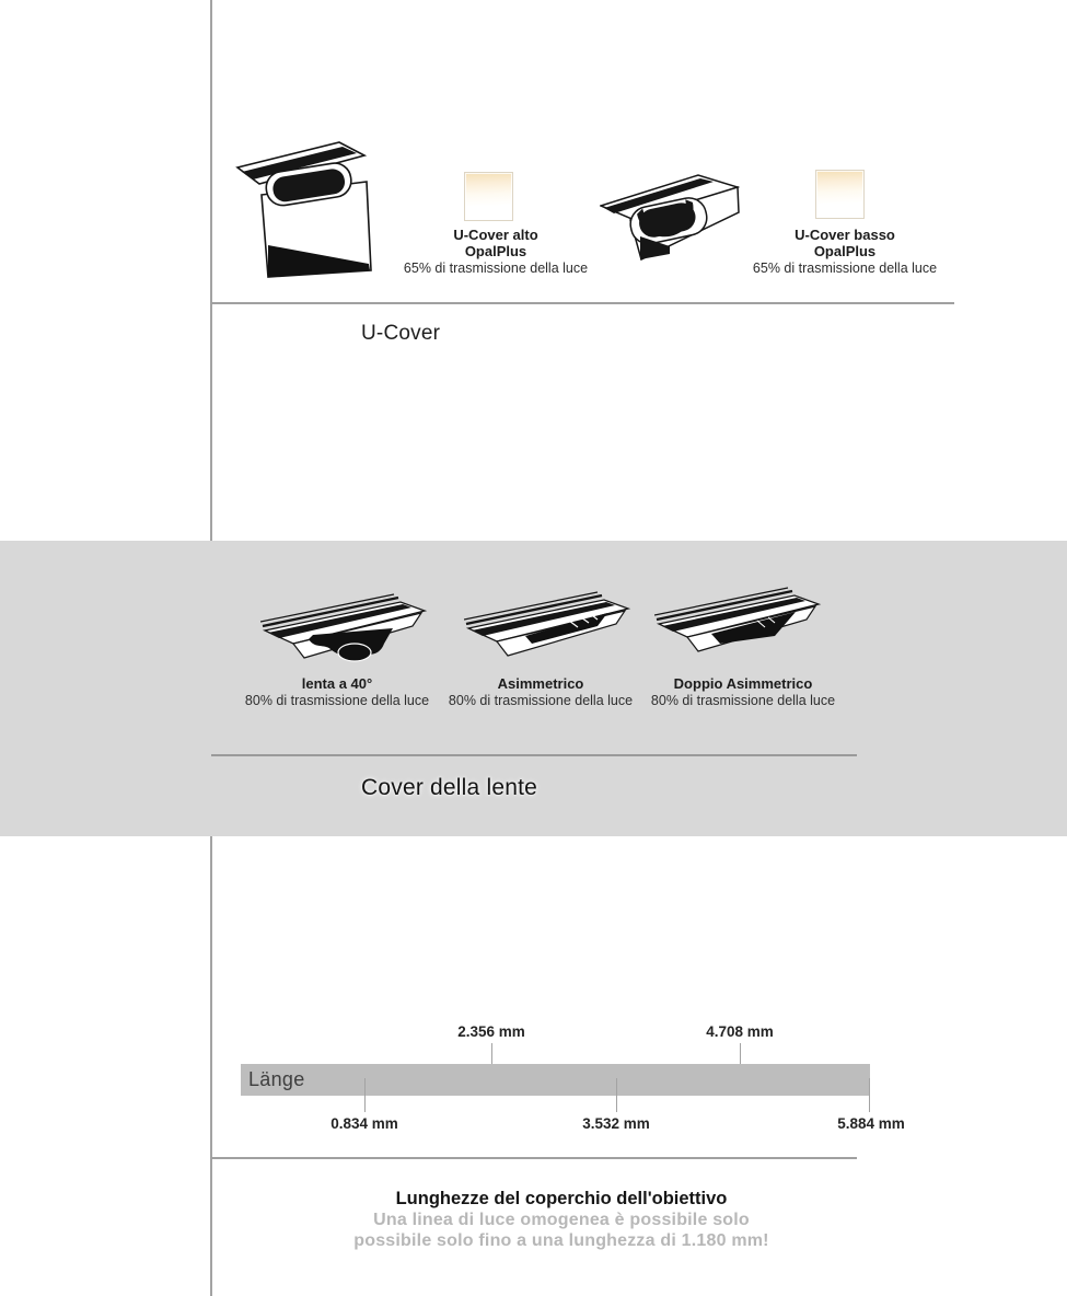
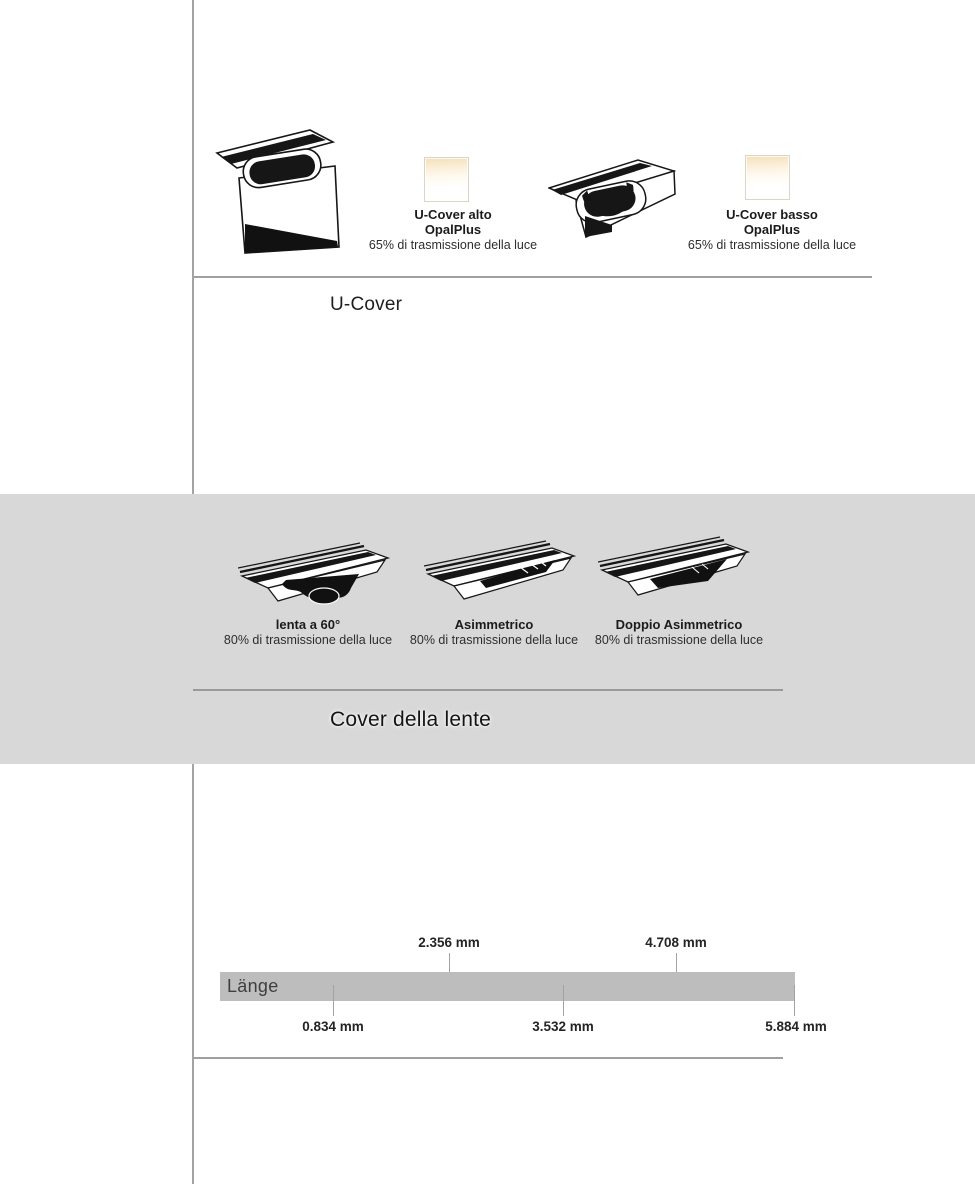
  U-Cover alto
  OpalPlus
  65% di trasmissione della luce
  U-Cover basso
  OpalPlus
  65% di trasmissione della luce
  U-Cover
- lenta a 40°
+ lenta a 60°
  80% di trasmissione della luce
  Asimmetrico
  80% di trasmissione della luce
  Doppio Asimmetrico
  80% di trasmissione della luce
  Cover della lente
  2.356 mm
  4.708 mm
  Länge
  0.834 mm
  3.532 mm
  5.884 mm
- Lunghezze del coperchio dell'obiettivo
- Una linea di luce omogenea è possibile solo
- possibile solo fino a una lunghezza di 1.180 mm!
